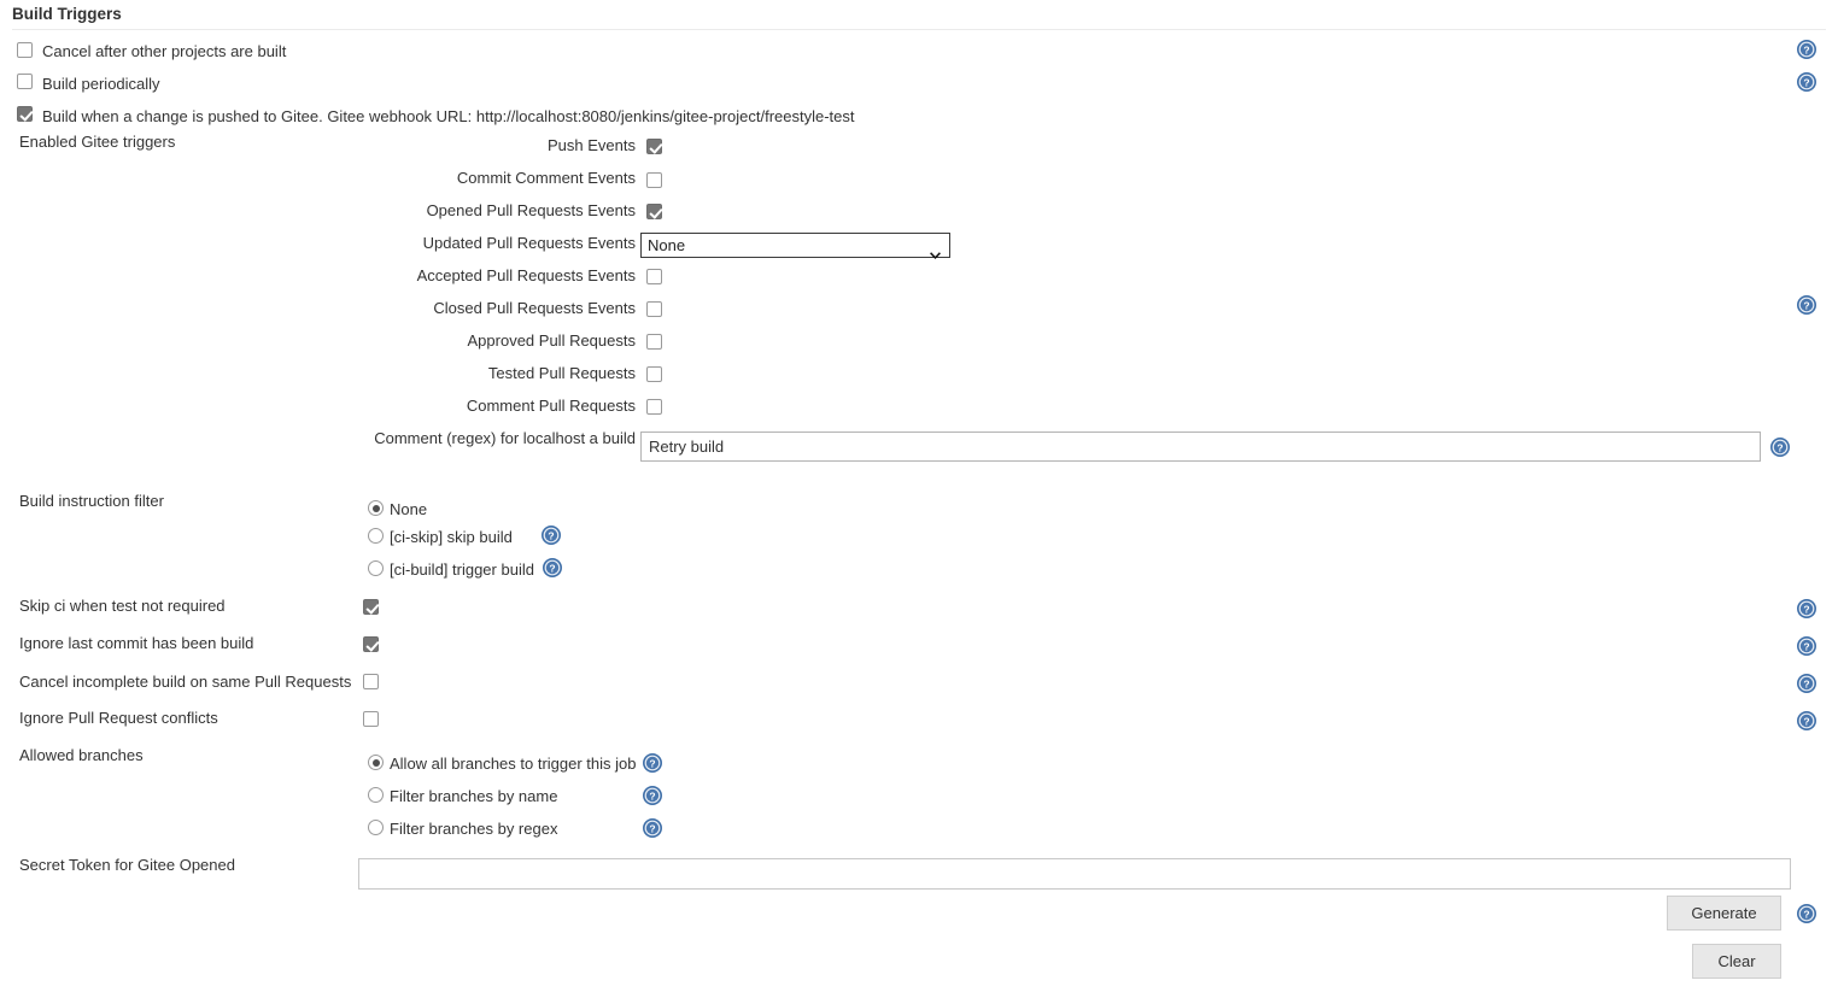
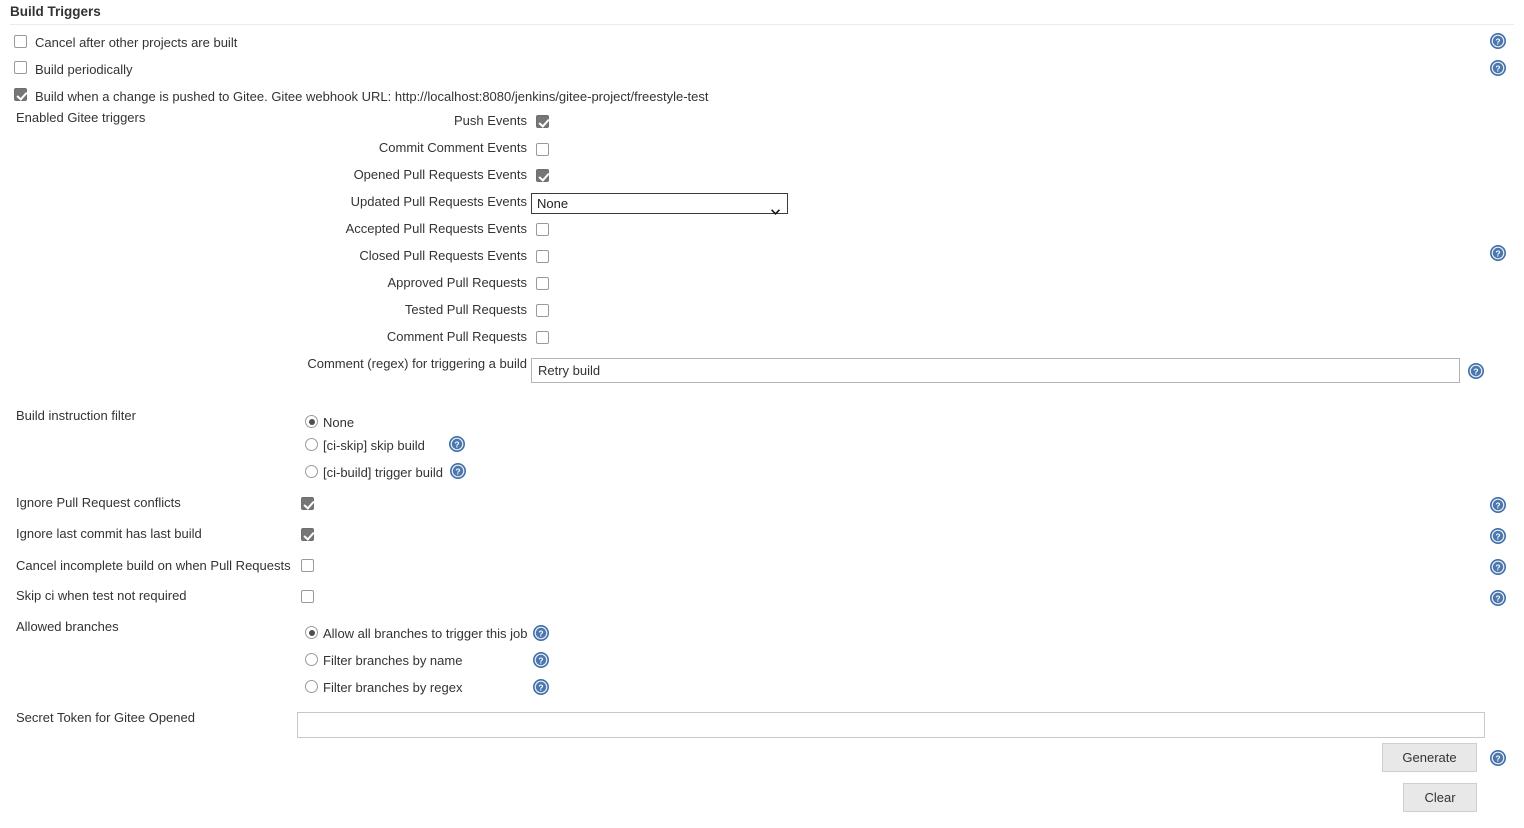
  Build Triggers
  Cancel after other projects are built
  ?
  Build periodically
  ?
  Build when a change is pushed to Gitee. Gitee webhook URL: http://localhost:8080/jenkins/gitee-project/freestyle-test
  Enabled Gitee triggers
  Push Events
  Commit Comment Events
  Opened Pull Requests Events
  Updated Pull Requests Events
  None
  Accepted Pull Requests Events
  Closed Pull Requests Events
  Approved Pull Requests
  Tested Pull Requests
  Comment Pull Requests
  ?
- Comment (regex) for localhost a build
+ Comment (regex) for triggering a build
  Retry build
  ?
  Build instruction filter
  None
  [ci-skip] skip build
  ?
  [ci-build] trigger build
  ?
- Skip ci when test not required
+ Ignore Pull Request conflicts
  ?
- Ignore last commit has been build
+ Ignore last commit has last build
  ?
- Cancel incomplete build on same Pull Requests
+ Cancel incomplete build on when Pull Requests
  ?
- Ignore Pull Request conflicts
+ Skip ci when test not required
  ?
  Allowed branches
  Allow all branches to trigger this job
  ?
  Filter branches by name
  ?
  Filter branches by regex
  ?
  Secret Token for Gitee Opened
  Generate
  ?
  Clear
